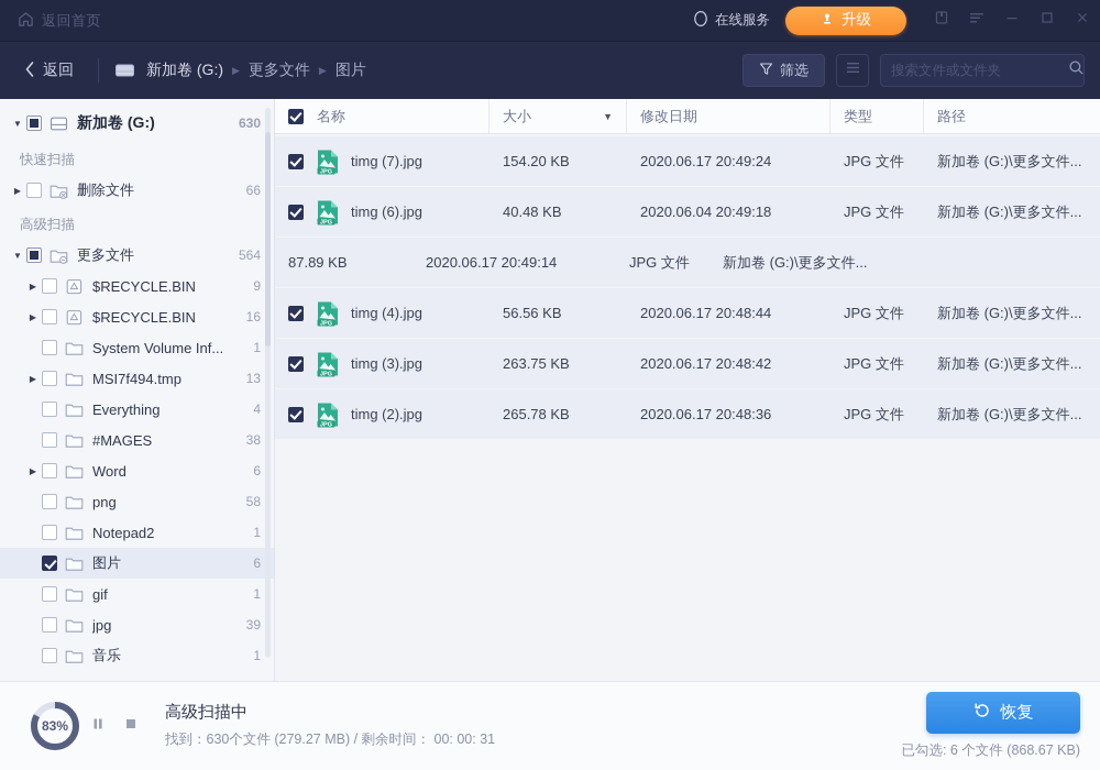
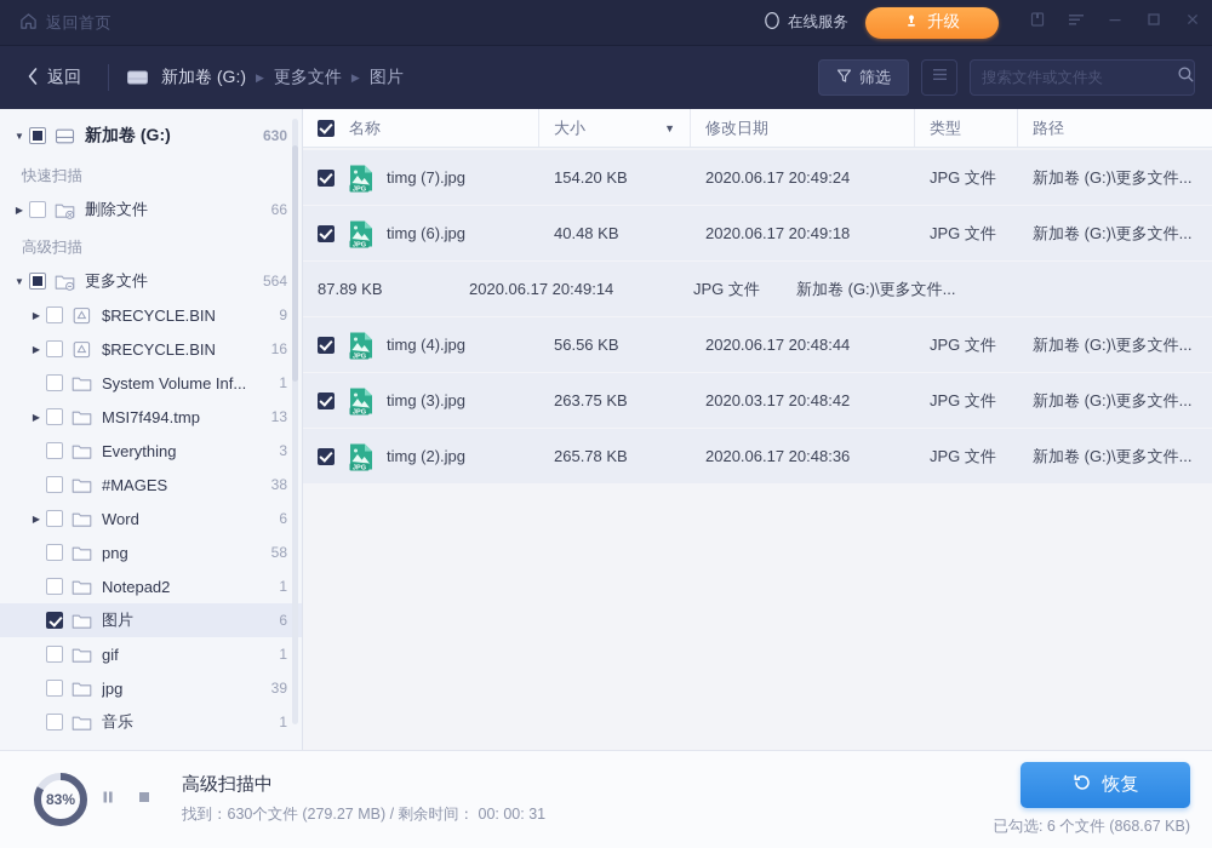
  返回首页
  在线服务
  升级
  返回
  新加卷 (G:)
  ▶
  更多文件
  ▶
  图片
  筛选
  搜索文件或文件夹
  ▼
  新加卷 (G:)
  630
  快速扫描
  ▶
  删除文件
  66
  高级扫描
  ▼
  更多文件
  564
  ▶
  $RECYCLE.BIN
  9
  ▶
  $RECYCLE.BIN
  16
  System Volume Inf...
  1
  ▶
  MSI7f494.tmp
  13
  Everything
- 4
+ 3
  #MAGES
  38
  ▶
  Word
  6
  png
  58
  Notepad2
  1
  图片
  6
  gif
  1
  jpg
  39
  音乐
  1
  名称
  大小
  ▼
  修改日期
  类型
  路径
  timg (7).jpg
  154.20 KB
  2020.06.17 20:49:24
  JPG 文件
  新加卷 (G:)\更多文件...
  timg (6).jpg
  40.48 KB
- 2020.06.04 20:49:18
+ 2020.06.17 20:49:18
  JPG 文件
  新加卷 (G:)\更多文件...
  87.89 KB
  2020.06.17 20:49:14
  JPG 文件
  新加卷 (G:)\更多文件...
  timg (4).jpg
  56.56 KB
  2020.06.17 20:48:44
  JPG 文件
  新加卷 (G:)\更多文件...
  timg (3).jpg
  263.75 KB
- 2020.06.17 20:48:42
+ 2020.03.17 20:48:42
  JPG 文件
  新加卷 (G:)\更多文件...
  timg (2).jpg
  265.78 KB
  2020.06.17 20:48:36
  JPG 文件
  新加卷 (G:)\更多文件...
  83%
  高级扫描中
  找到：630个文件 (279.27 MB) / 剩余时间： 00: 00: 31
  恢复
  已勾选: 6 个文件 (868.67 KB)
